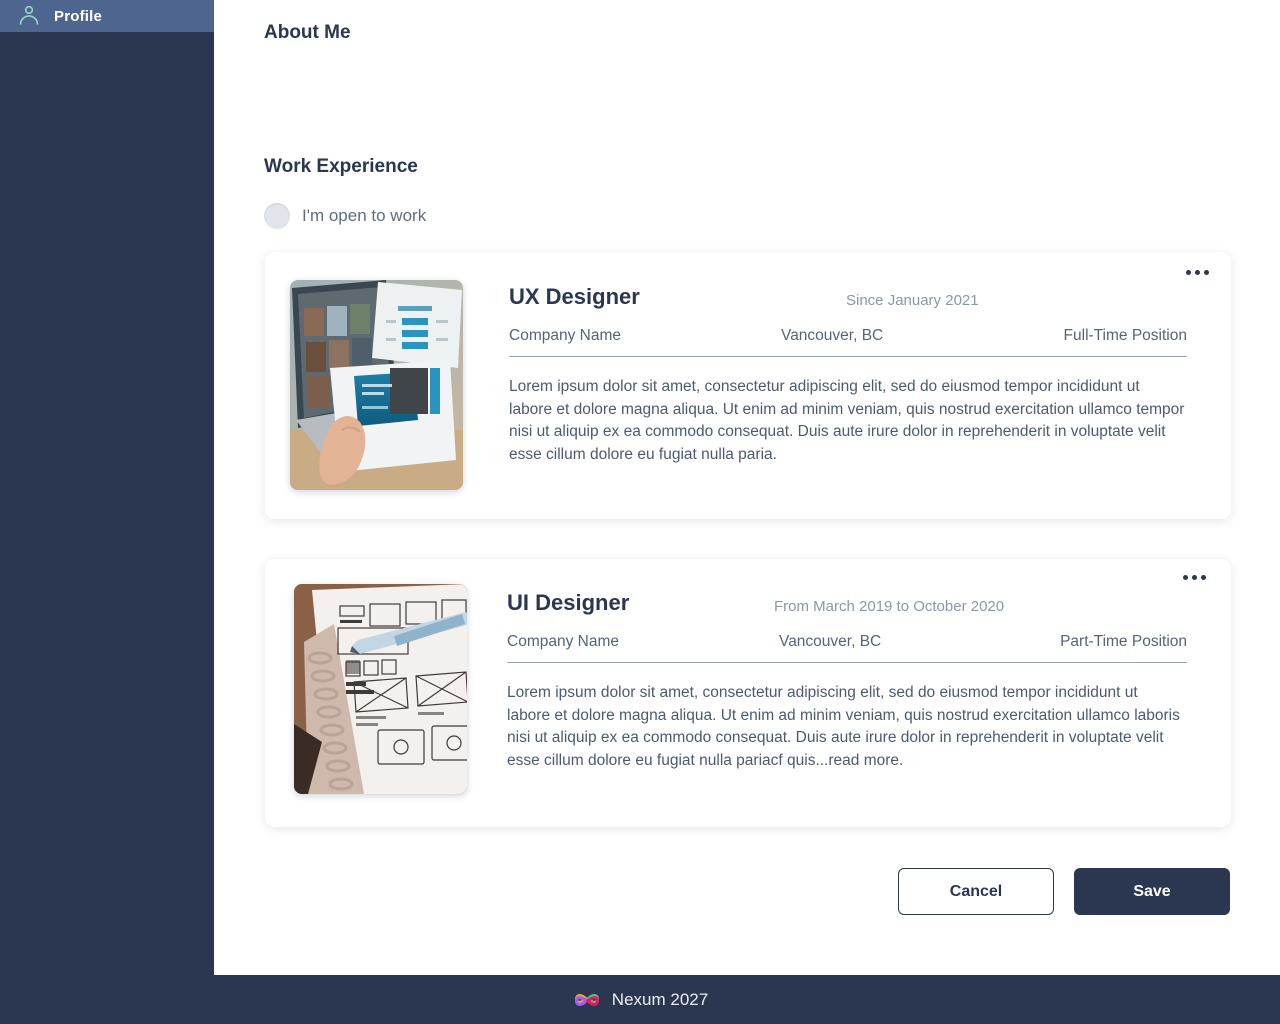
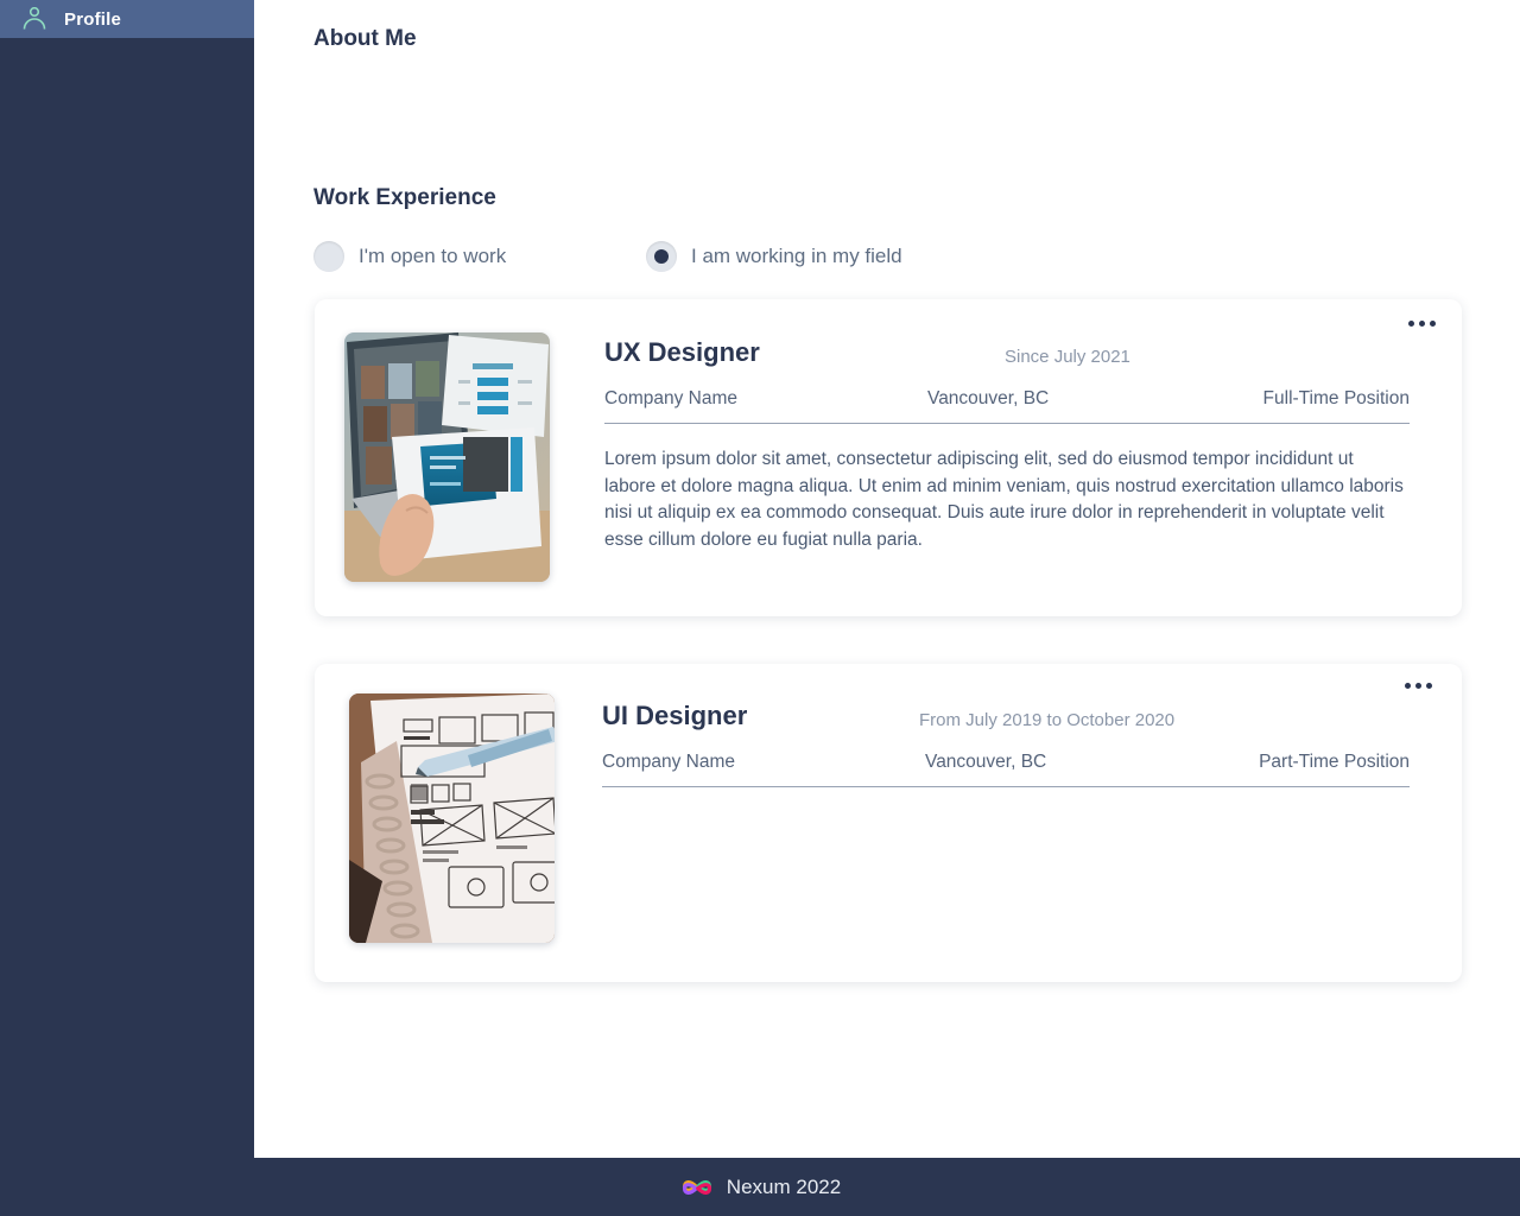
  Profile
  About Me
  Work Experience
  I'm open to work
+ I am working in my field
  UX Designer
- Since January 2021
+ Since July 2021
  Company Name
  Vancouver, BC
  Full-Time Position
- Lorem ipsum dolor sit amet, consectetur adipiscing elit, sed do eiusmod tempor incididunt ut labore et dolore magna aliqua. Ut enim ad minim veniam, quis nostrud exercitation ullamco tempor nisi ut aliquip ex ea commodo consequat. Duis aute irure dolor in reprehenderit in voluptate velit esse cillum dolore eu fugiat nulla paria.
+ Lorem ipsum dolor sit amet, consectetur adipiscing elit, sed do eiusmod tempor incididunt ut labore et dolore magna aliqua. Ut enim ad minim veniam, quis nostrud exercitation ullamco laboris nisi ut aliquip ex ea commodo consequat. Duis aute irure dolor in reprehenderit in voluptate velit esse cillum dolore eu fugiat nulla paria.
  UI Designer
- From March 2019 to October 2020
+ From July 2019 to October 2020
  Company Name
  Vancouver, BC
  Part-Time Position
- Lorem ipsum dolor sit amet, consectetur adipiscing elit, sed do eiusmod tempor incididunt ut labore et dolore magna aliqua. Ut enim ad minim veniam, quis nostrud exercitation ullamco laboris nisi ut aliquip ex ea commodo consequat. Duis aute irure dolor in reprehenderit in voluptate velit esse cillum dolore eu fugiat nulla pariacf quis...read more.
- Cancel
- Save
- Nexum 2027
+ Nexum 2022
